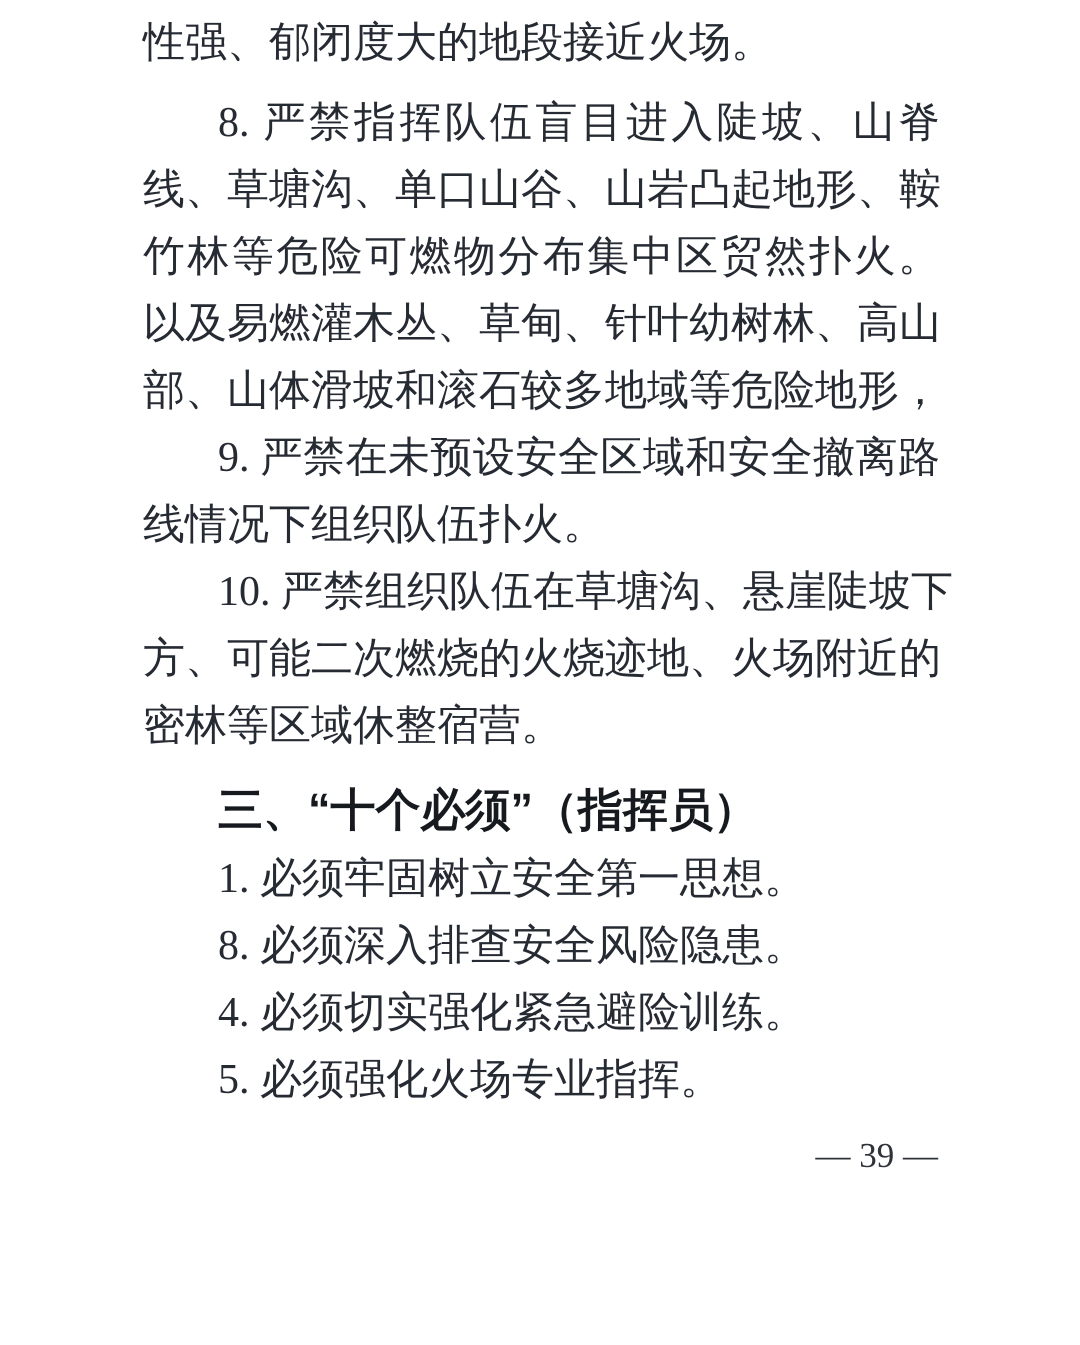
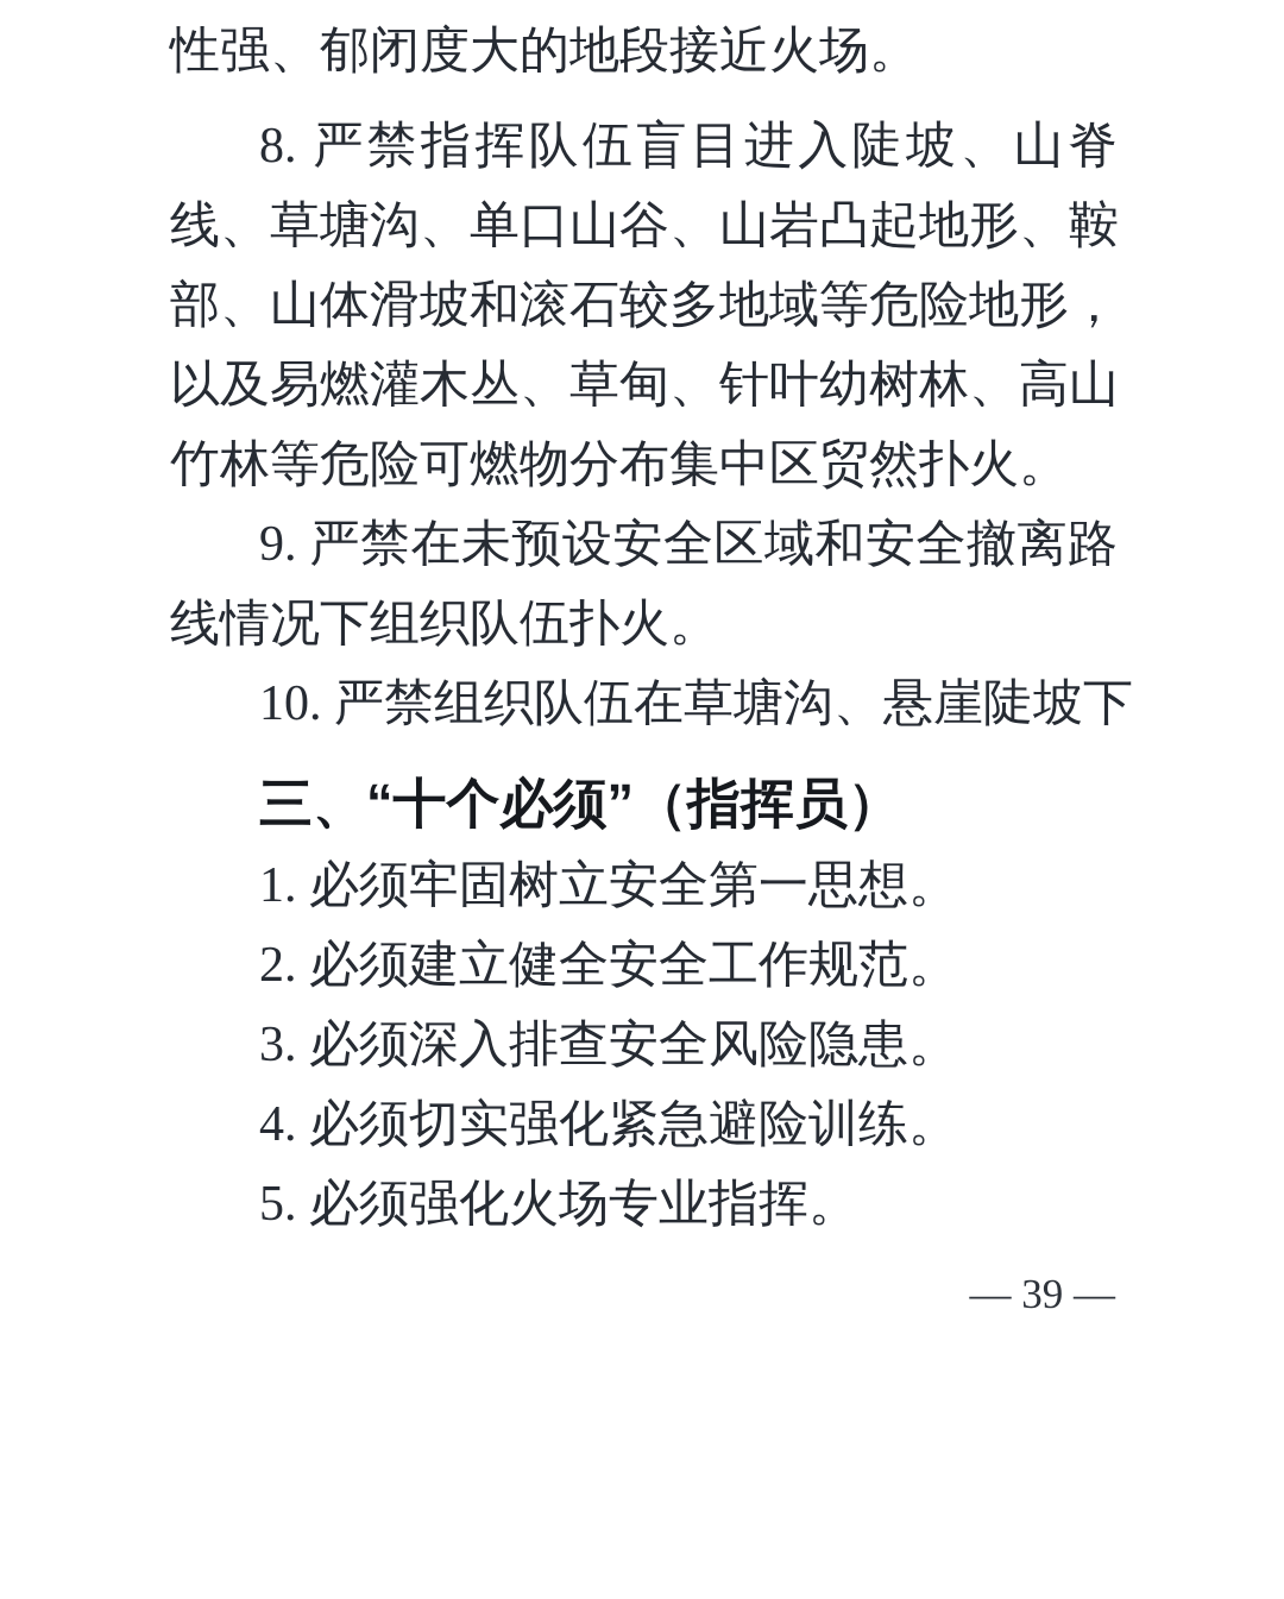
  性强、郁闭度大的地段接近火场。
  8. 严禁指挥队伍盲目进入陡坡、山脊
  线、草塘沟、单口山谷、山岩凸起地形、鞍
- 竹林等危险可燃物分布集中区贸然扑火。
+ 部、山体滑坡和滚石较多地域等危险地形，
  以及易燃灌木丛、草甸、针叶幼树林、高山
- 部、山体滑坡和滚石较多地域等危险地形，
+ 竹林等危险可燃物分布集中区贸然扑火。
  9. 严禁在未预设安全区域和安全撤离路
  线情况下组织队伍扑火。
  10. 严禁组织队伍在草塘沟、悬崖陡坡下
- 方、可能二次燃烧的火烧迹地、火场附近的
- 密林等区域休整宿营。
  三、“十个必须”（指挥员）
  1. 必须牢固树立安全第一思想。
+ 2. 必须建立健全安全工作规范。
- 8. 必须深入排查安全风险隐患。
+ 3. 必须深入排查安全风险隐患。
  4. 必须切实强化紧急避险训练。
  5. 必须强化火场专业指挥。
  — 39 —
